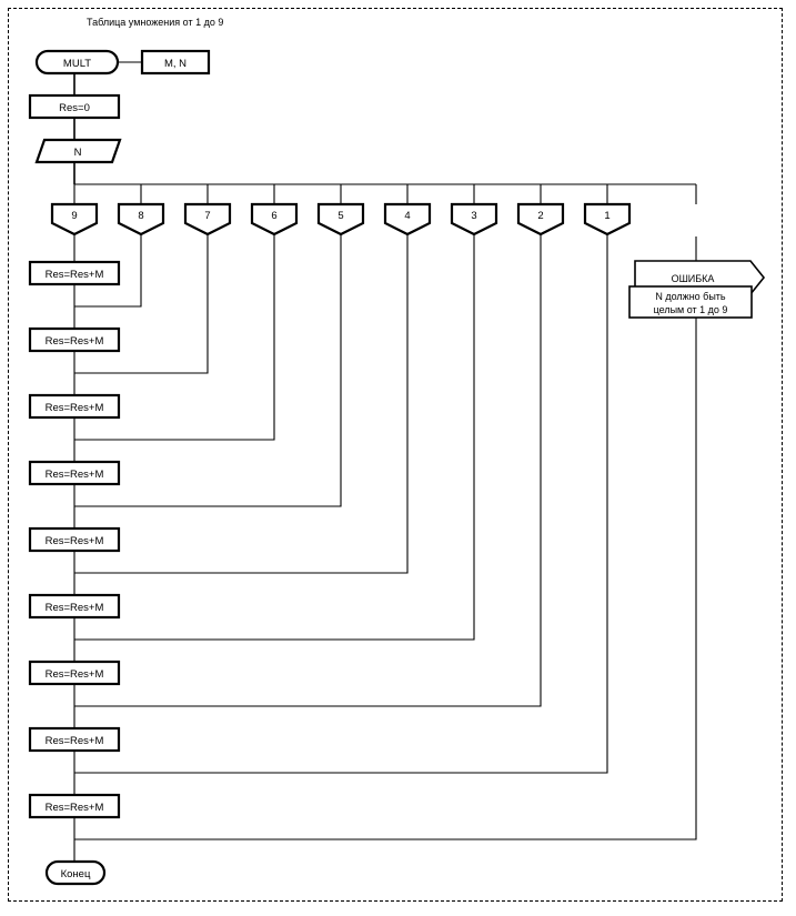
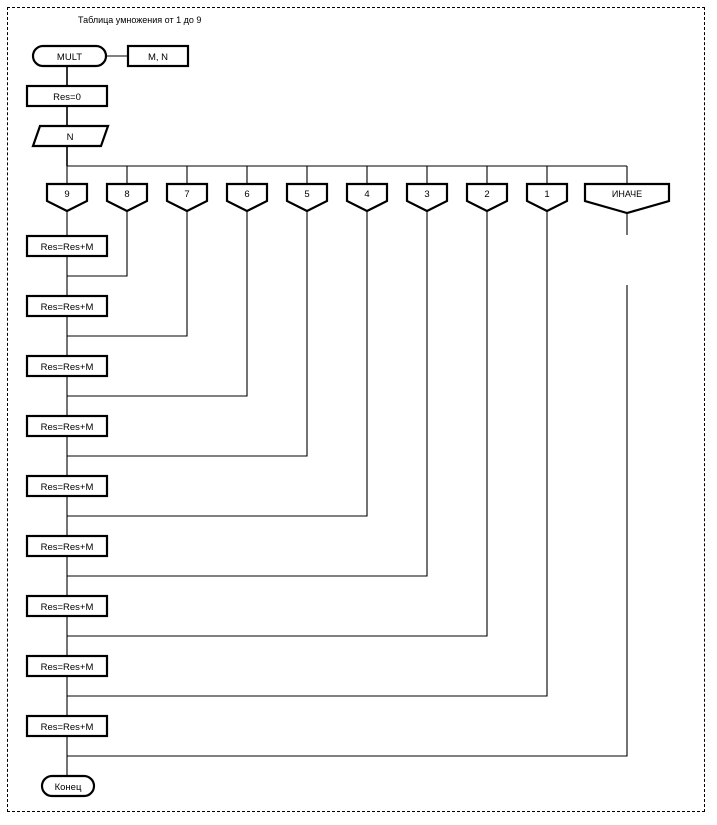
  Таблица умножения от 1 до 9
  MULT
  M, N
  Res=0
  N
  9
  8
  7
  6
  5
  4
  3
  2
  1
+ ИНАЧЕ
  Res=Res+M
  Res=Res+M
  Res=Res+M
  Res=Res+M
  Res=Res+M
  Res=Res+M
  Res=Res+M
  Res=Res+M
  Res=Res+M
- ОШИБКА
- N должно быть
- целым от 1 до 9
  Конец
